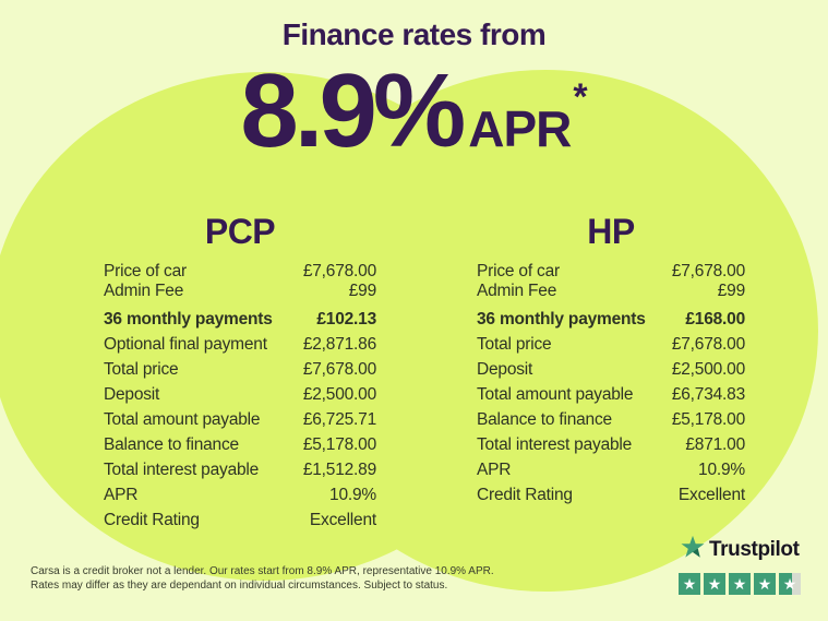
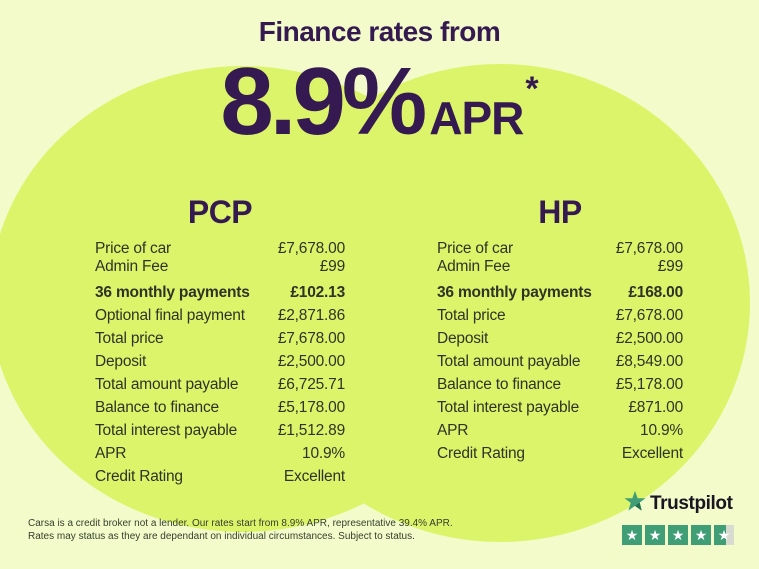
  Finance rates from
  8.9%
  APR
  *
  PCP
  Price of car
  £7,678.00
  Admin Fee
  £99
  36 monthly payments
  £102.13
  Optional final payment
  £2,871.86
  Total price
  £7,678.00
  Deposit
  £2,500.00
  Total amount payable
  £6,725.71
  Balance to finance
  £5,178.00
  Total interest payable
  £1,512.89
  APR
  10.9%
  Credit Rating
  Excellent
  HP
  Price of car
  £7,678.00
  Admin Fee
  £99
  36 monthly payments
  £168.00
  Total price
  £7,678.00
  Deposit
  £2,500.00
  Total amount payable
- £6,734.83
+ £8,549.00
  Balance to finance
  £5,178.00
  Total interest payable
  £871.00
  APR
  10.9%
  Credit Rating
  Excellent
- Carsa is a credit broker not a lender. Our rates start from 8.9% APR, representative 10.9% APR.
+ Carsa is a credit broker not a lender. Our rates start from 8.9% APR, representative 39.4% APR.
- Rates may differ as they are dependant on individual circumstances. Subject to status.
+ Rates may status as they are dependant on individual circumstances. Subject to status.
  Trustpilot
  ★
  ★
  ★
  ★
  ★
